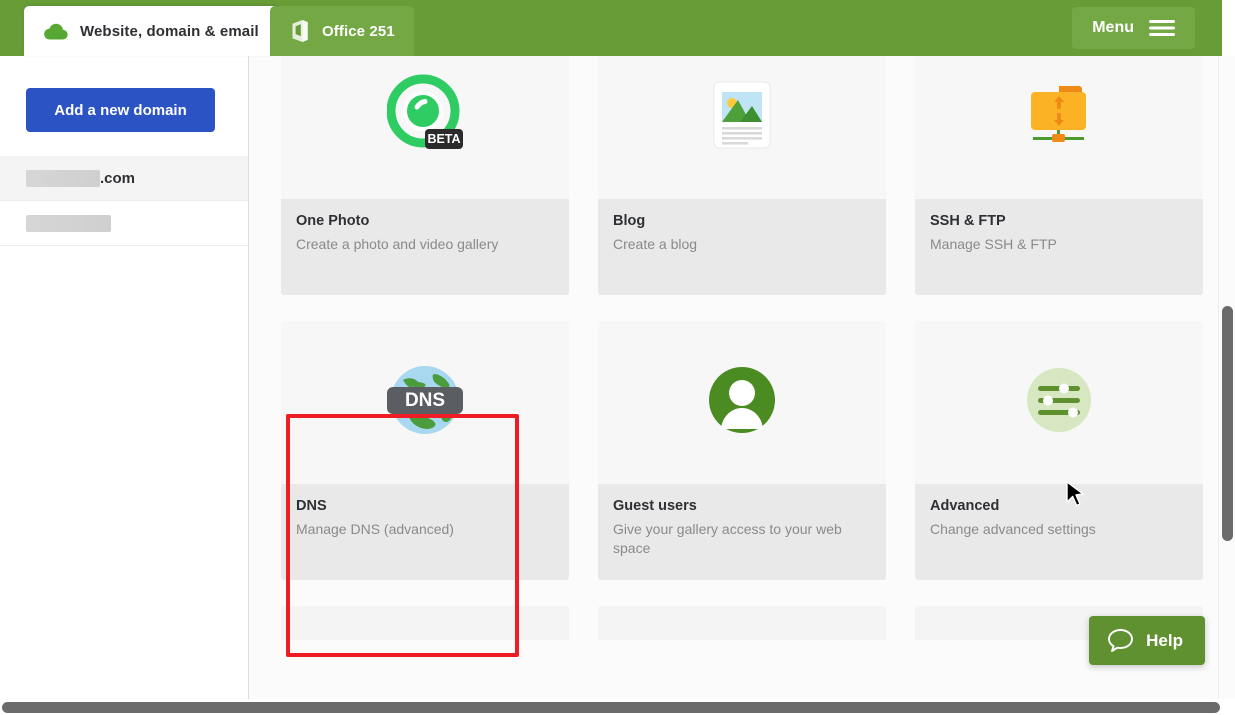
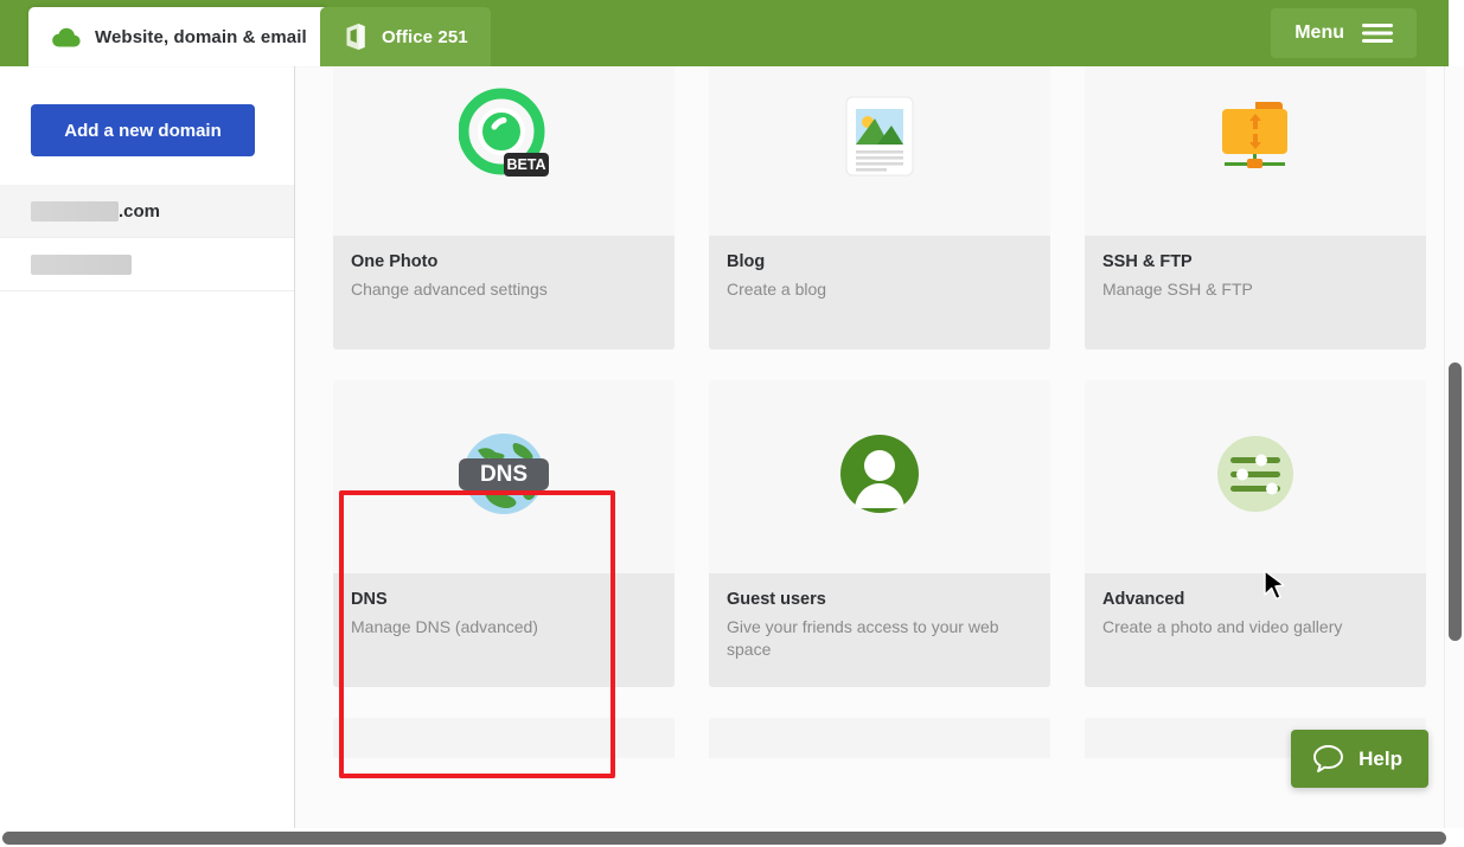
  Website, domain & email
  Office 251
  Menu
  Add a new domain
  .com
  BETA
  One Photo
- Create a photo and video gallery
+ Change advanced settings
  Blog
  Create a blog
  SSH & FTP
  Manage SSH & FTP
  DNS
  DNS
  Manage DNS (advanced)
  Guest users
- Give your gallery access to your web space
+ Give your friends access to your web space
  Advanced
- Change advanced settings
+ Create a photo and video gallery
  Help
